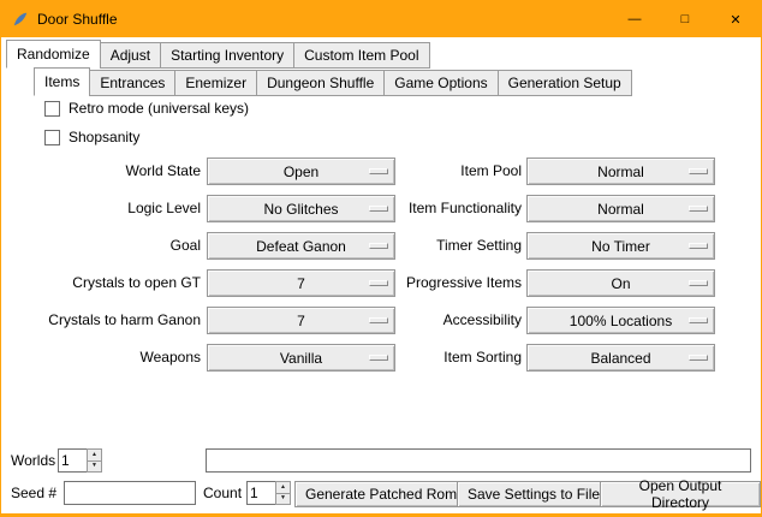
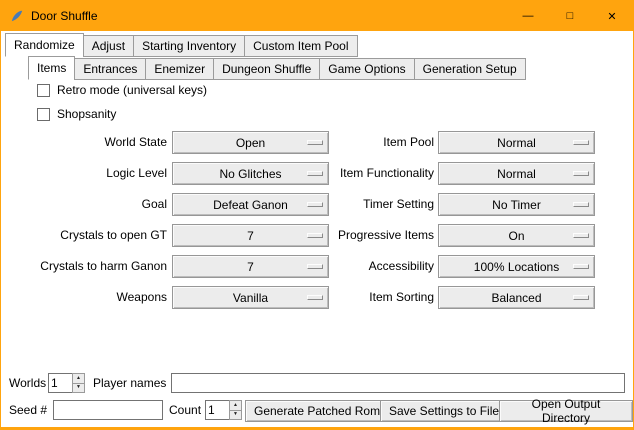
  Door Shuffle
  —
  □
  ✕
  Randomize
  Adjust
  Starting Inventory
  Custom Item Pool
  Items
  Entrances
  Enemizer
  Dungeon Shuffle
  Game Options
  Generation Setup
  Retro mode (universal keys)
  Shopsanity
  World State
  Open
  Item Pool
  Normal
  Logic Level
  No Glitches
  Item Functionality
  Normal
  Goal
  Defeat Ganon
  Timer Setting
  No Timer
  Crystals to open GT
  7
  Progressive Items
  On
  Crystals to harm Ganon
  7
  Accessibility
  100% Locations
  Weapons
  Vanilla
  Item Sorting
  Balanced
  Worlds
  1
+ Player names
  Seed #
  Count
  1
  Generate Patched Rom
  Save Settings to File
  Open Output Directory
